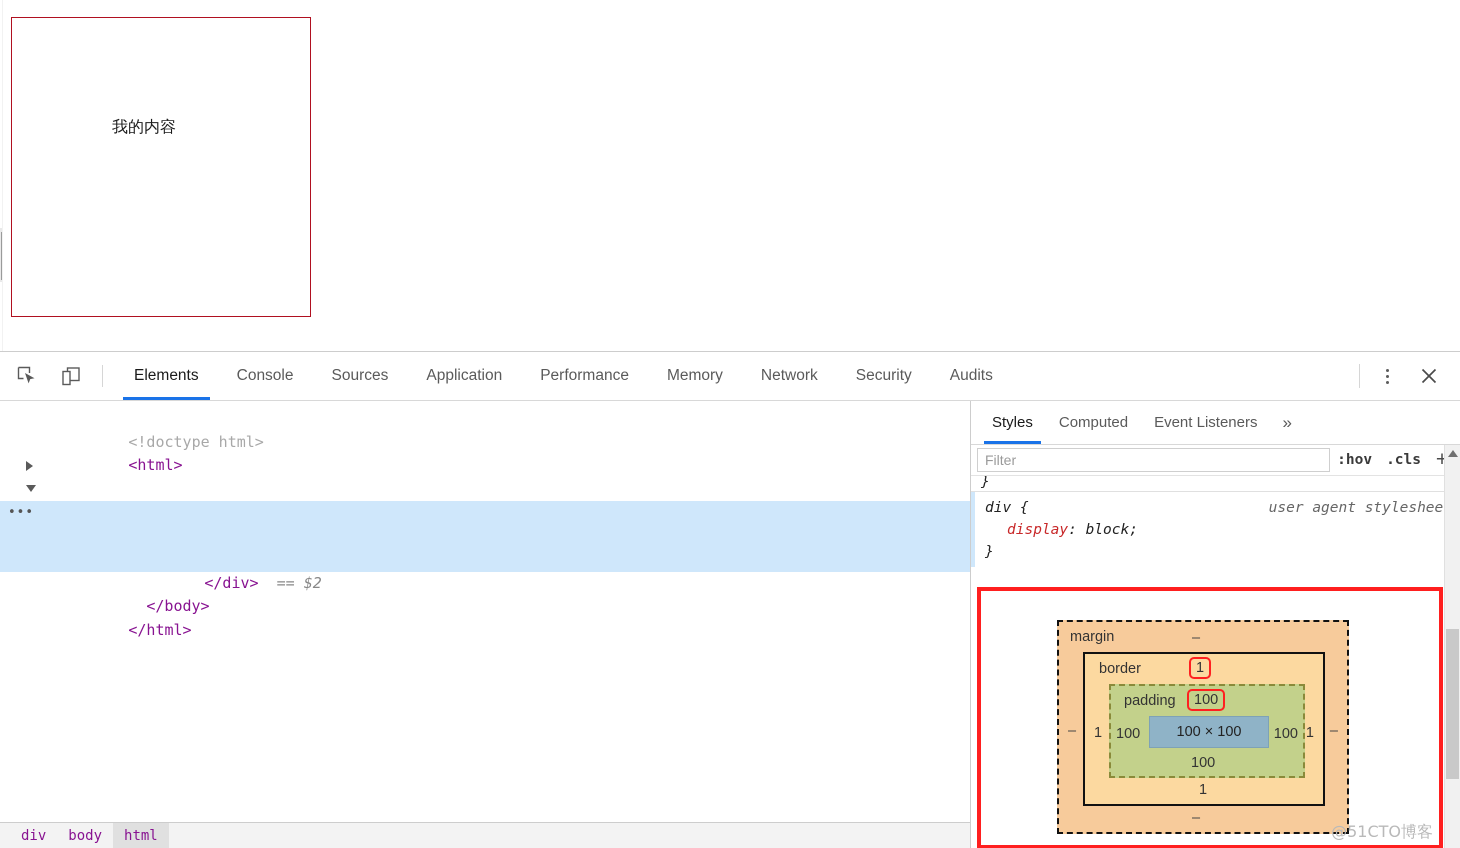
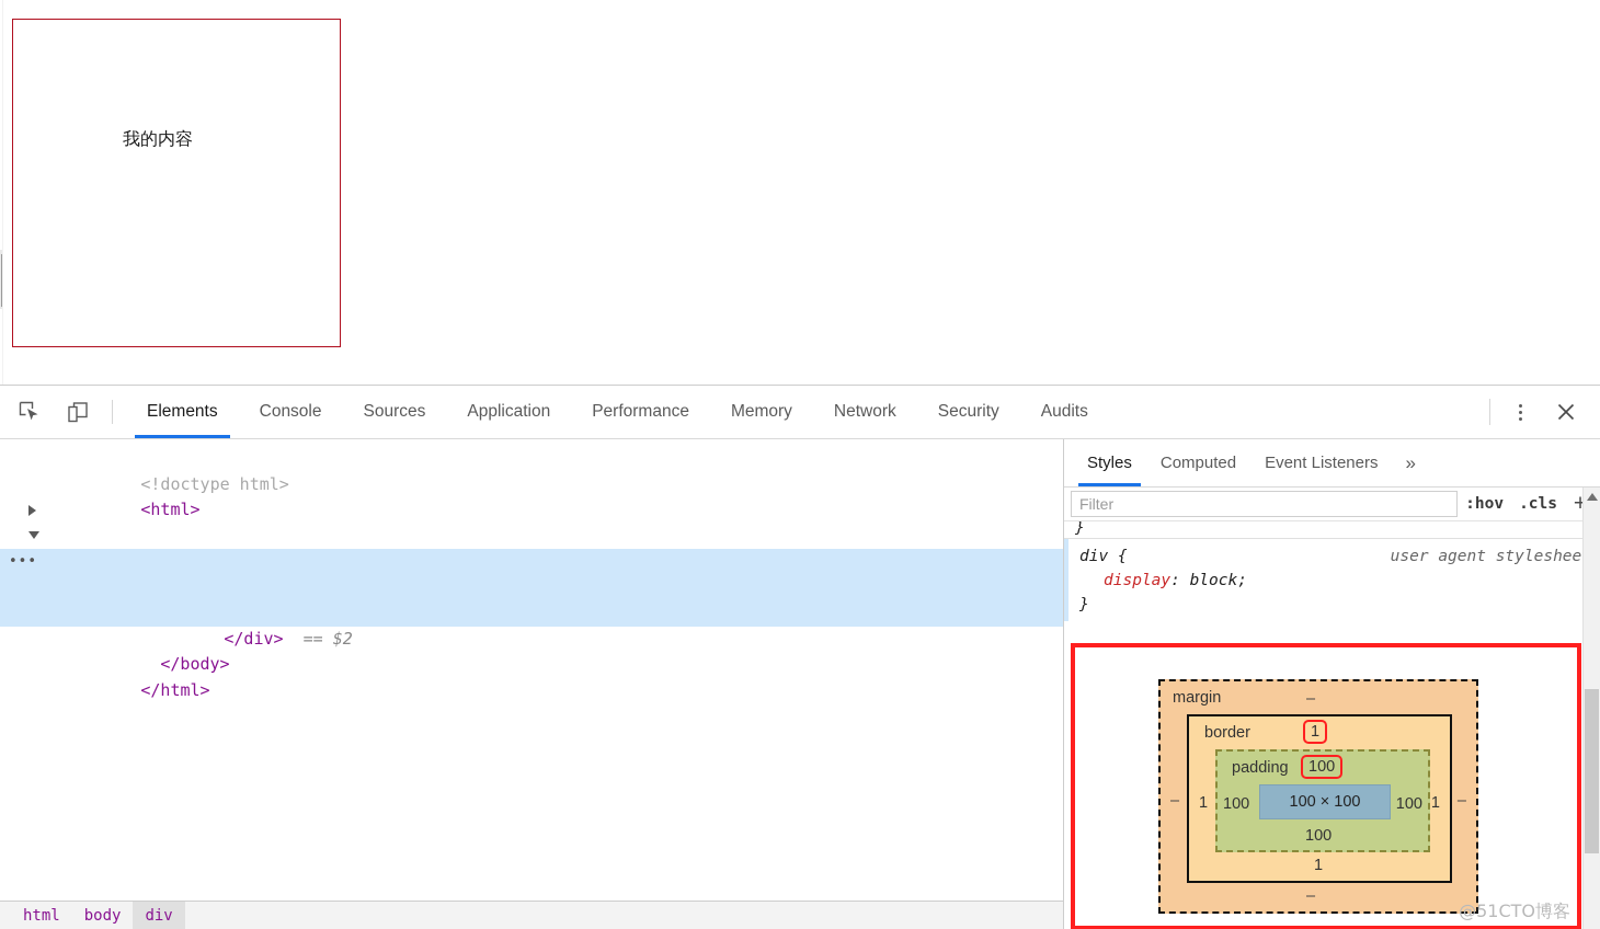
  我的内容
  Elements
  Console
  Sources
  Application
  Performance
  Memory
  Network
  Security
  Audits
  <!doctype html>
  <html>
  •••
  </div> == $2
  </body>
  </html>
- div
+ html
  body
- html
+ div
  Styles
  Computed
  Event Listeners
  »
  Filter
  :hov
  .cls
  +
  }
  div {
  user agent styleshee
  display: block;
  }
  margin
  –
  –
  –
  –
  border
  1
  1
  1
  1
  padding
  100
  100
  100
  100
  100 × 100
  @51CTO博客
